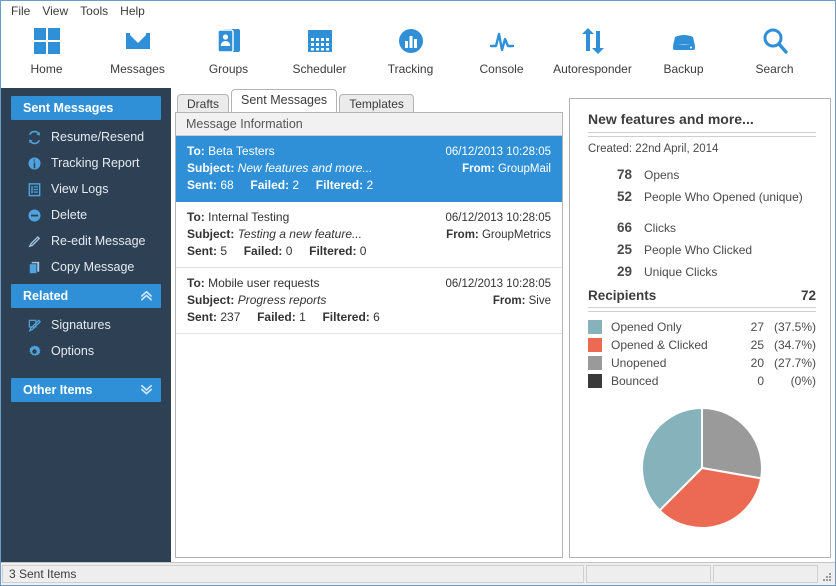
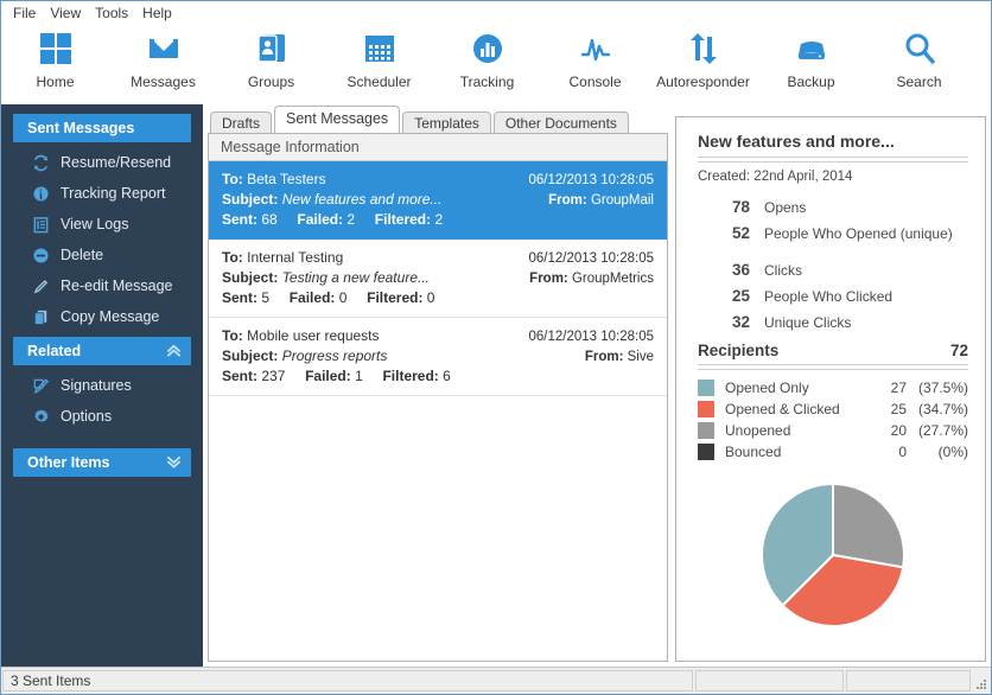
  File
  View
  Tools
  Help
  Home
  Messages
  Groups
  Scheduler
  Tracking
  Console
  Autoresponder
  Backup
  Search
  Sent Messages
  Resume/Resend
  Tracking Report
  View Logs
  Delete
  Re-edit Message
  Copy Message
  Related
  Signatures
  Options
  Other Items
  Drafts
  Sent Messages
  Templates
+ Other Documents
  Message Information
  To: Beta Testers
  06/12/2013 10:28:05
  Subject: New features and more...
  From: GroupMail
  Sent: 68 Failed: 2 Filtered: 2
  To: Internal Testing
  06/12/2013 10:28:05
  Subject: Testing a new feature...
  From: GroupMetrics
  Sent: 5 Failed: 0 Filtered: 0
  To: Mobile user requests
  06/12/2013 10:28:05
  Subject: Progress reports
  From: Sive
  Sent: 237 Failed: 1 Filtered: 6
  New features and more...
  Created: 22nd April, 2014
  78
  Opens
  52
  People Who Opened (unique)
- 66
+ 36
  Clicks
  25
  People Who Clicked
- 29
+ 32
  Unique Clicks
  Recipients
  72
  Opened Only
  27
  (37.5%)
  Opened & Clicked
  25
  (34.7%)
  Unopened
  20
  (27.7%)
  Bounced
  0
  (0%)
  3 Sent Items
